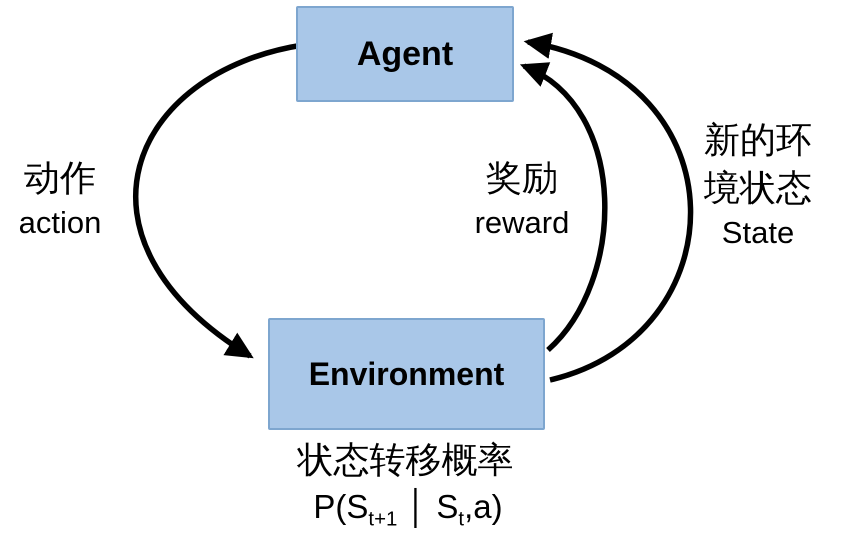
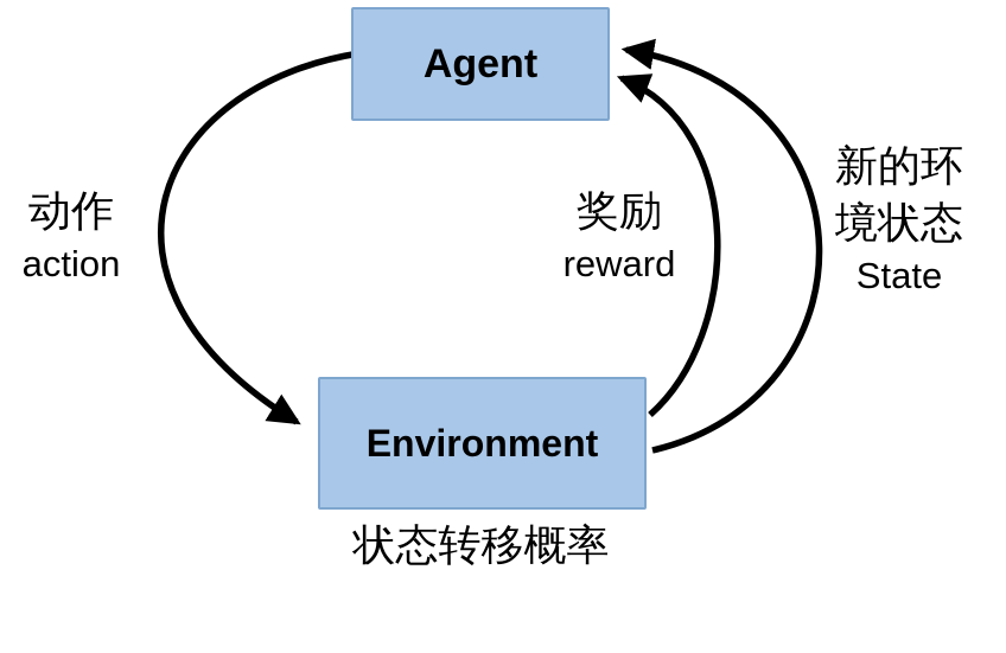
  Agent
  Environment
  动作
  action
  奖励
  reward
  新的环
  境状态
  State
  状态转移概率
- P(St+1 │ St,a)
